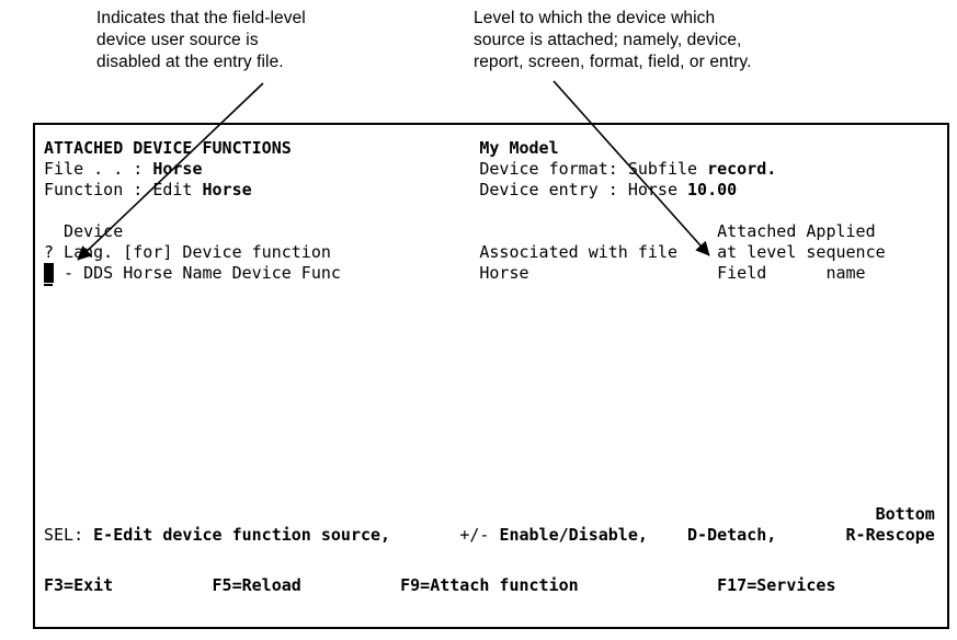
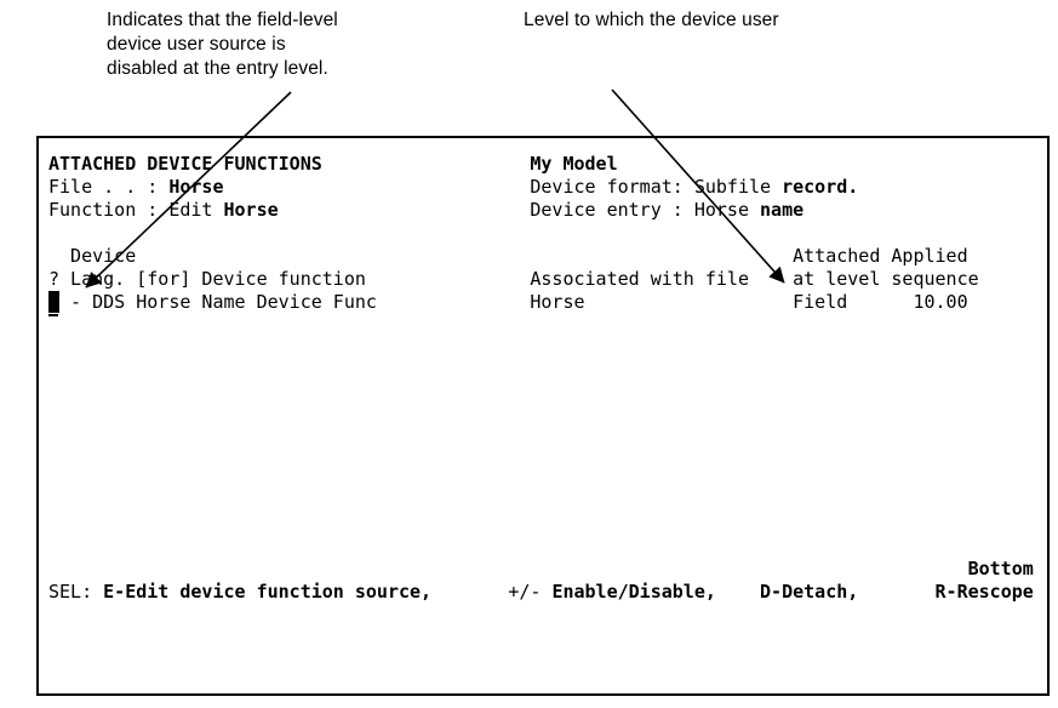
  Indicates that the field-level
  device user source is
- disabled at the entry file.
+ disabled at the entry level.
- Level to which the device which
+ Level to which the device user
- source is attached; namely, device,
- report, screen, format, field, or entry.
  ATTACHED DEVICE FUNCTIONS My Model
  File . . : Horse Device format: ubfile record.
- Function : Edit Horse Device entry : Horse 10.00
+ Function : Edit Horse Device entry : Horse name
  Devie Attached Applied
  ? Lang. [for] Device function Associated with file at level sequence
- - DDS Horse Name Device Func Horse Field name
+ - DDS Horse Name Device Func Horse Field 10.00
  Bottom
  SEL: E-Edit device function source, +/- Enable/Disable, D-Detach, R-Rescope
- F3=Exit F5=Reload F9=Attach function F17=Services
